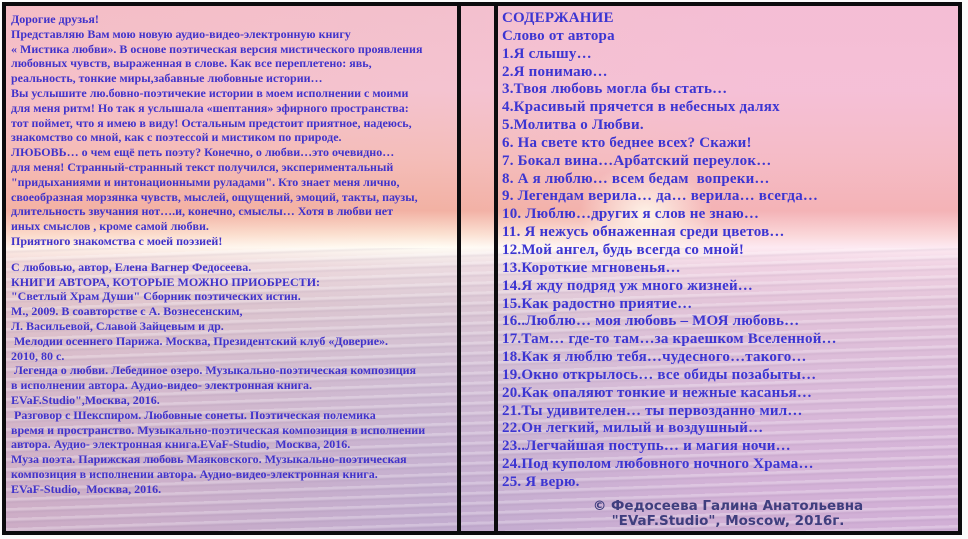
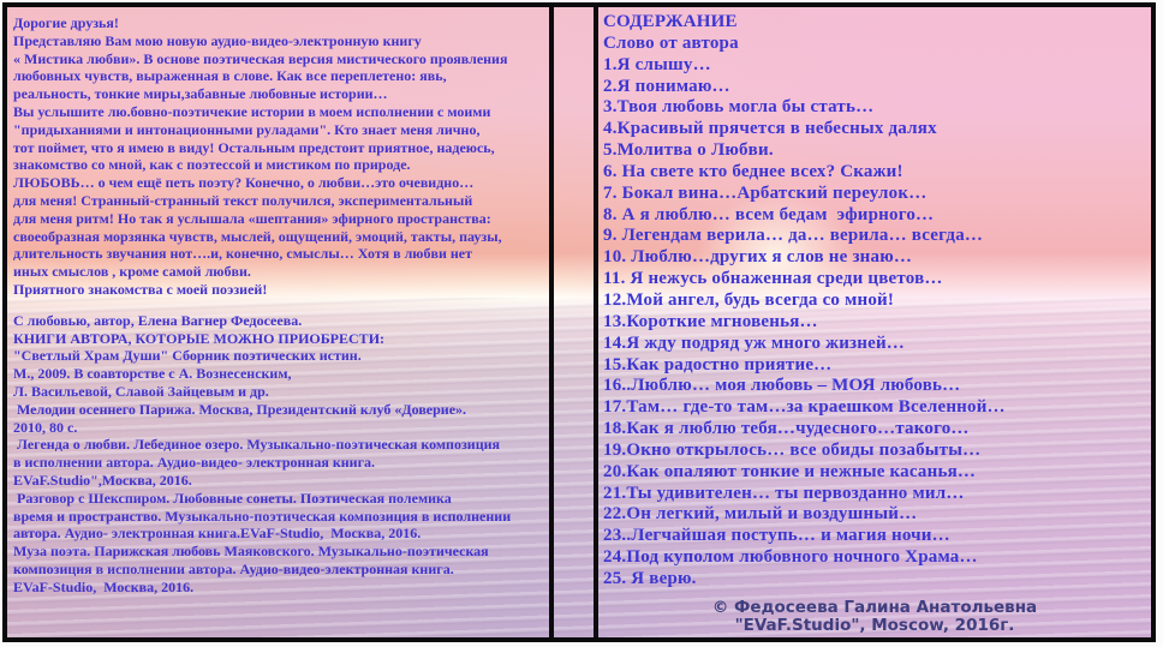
  Дорогие друзья!
  Представляю Вам мою новую аудио-видео-электронную книгу
  « Мистика любви». В основе поэтическая версия мистического проявления
  любовных чувств, выраженная в слове. Как все переплетено: явь,
  реальность, тонкие миры,забавные любовные истории…
  Вы услышите лю.бовно-поэтичекие истории в моем исполнении с моими
- для меня ритм! Но так я услышала «шептания» эфирного пространства:
+ "придыханиями и интонационными руладами". Кто знает меня лично,
  тот поймет, что я имею в виду! Остальным предстоит приятное, надеюсь,
  знакомство со мной, как с поэтессой и мистиком по природе.
  ЛЮБОВЬ… о чем ещё петь поэту? Конечно, о любви…это очевидно…
  для меня! Странный-странный текст получился, экспериментальный
- "придыханиями и интонационными руладами". Кто знает меня лично,
+ для меня ритм! Но так я услышала «шептания» эфирного пространства:
  своеобразная морзянка чувств, мыслей, ощущений, эмоций, такты, паузы,
  длительность звучания нот….и, конечно, смыслы… Хотя в любви нет
  иных смыслов , кроме самой любви.
  Приятного знакомства с моей поэзией!
  С любовью, автор, Елена Вагнер Федосеева.
  КНИГИ АВТОРА, КОТОРЫЕ МОЖНО ПРИОБРЕСТИ:
  "Светлый Храм Души" Сборник поэтических истин.
  М., 2009. В соавторстве с А. Вознесенским,
  Л. Васильевой, Славой Зайцевым и др.
  Мелодии осеннего Парижа. Москва, Президентский клуб «Доверие».
  2010, 80 с.
  Легенда о любви. Лебединое озеро. Музыкально-поэтическая композиция
  в исполнении автора. Аудио-видео- электронная книга.
  EVaF.Studio",Москва, 2016.
  Разговор с Шекспиром. Любовные сонеты. Поэтическая полемика
  время и пространство. Музыкально-поэтическая композиция в исполнении
  автора. Аудио- электронная книга.EVaF-Studio, Москва, 2016.
  Муза поэта. Парижская любовь Маяковского. Музыкально-поэтическая
  композиция в исполнении автора. Аудио-видео-электронная книга.
  EVaF-Studio, Москва, 2016.
  СОДЕРЖАНИЕ
  Слово от автора
  1.Я слышу…
  2.Я понимаю…
  3.Твоя любовь могла бы стать…
  4.Красивый прячется в небесных далях
  5.Молитва о Любви.
  6. На свете кто беднее всех? Скажи!
  7. Бокал вина…Арбатский переулок…
- 8. А я люблю… всем бедам вопреки…
+ 8. А я люблю… всем бедам эфирного…
  9. Легендам верила… да… верила… всегда…
  10. Люблю…других я слов не знаю…
  11. Я нежусь обнаженная среди цветов…
  12.Мой ангел, будь всегда со мной!
  13.Короткие мгновенья…
  14.Я жду подряд уж много жизней…
  15.Как радостно приятие…
  16..Люблю… моя любовь – МОЯ любовь…
  17.Там… где-то там…за краешком Вселенной…
  18.Как я люблю тебя…чудесного…такого…
  19.Окно открылось… все обиды позабыты…
  20.Как опаляют тонкие и нежные касанья…
  21.Ты удивителен… ты первозданно мил…
  22.Он легкий, милый и воздушный…
  23..Легчайшая поступь… и магия ночи…
  24.Под куполом любовного ночного Храма…
  25. Я верю.
  © Федосеева Галина Анатольевна
  "EVaF.Studio", Moscow, 2016г.
